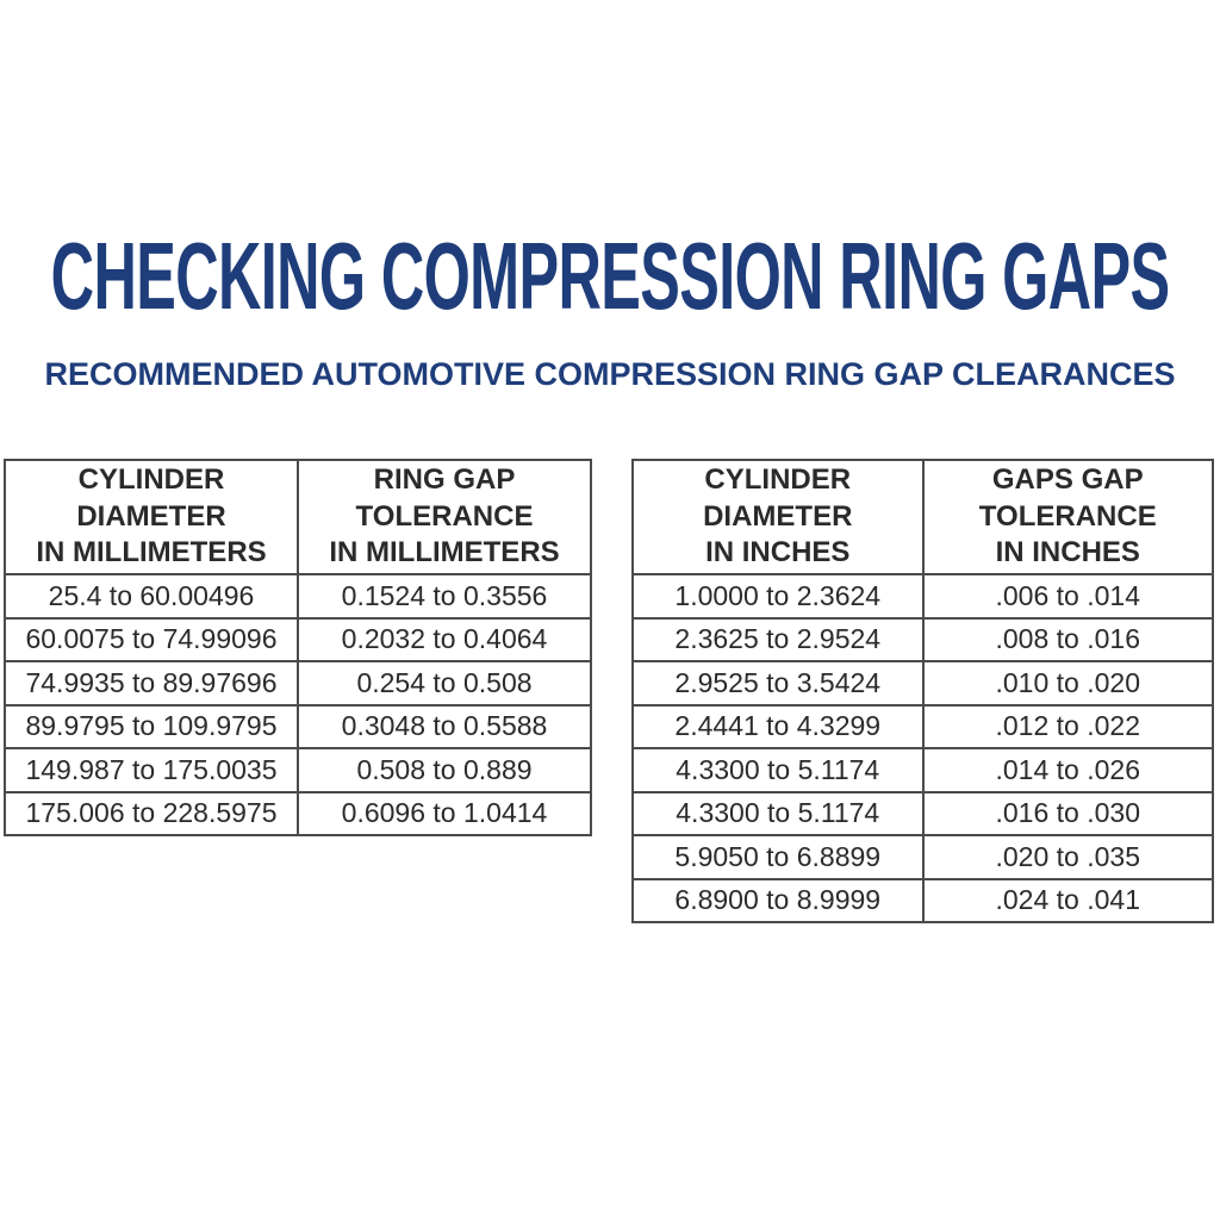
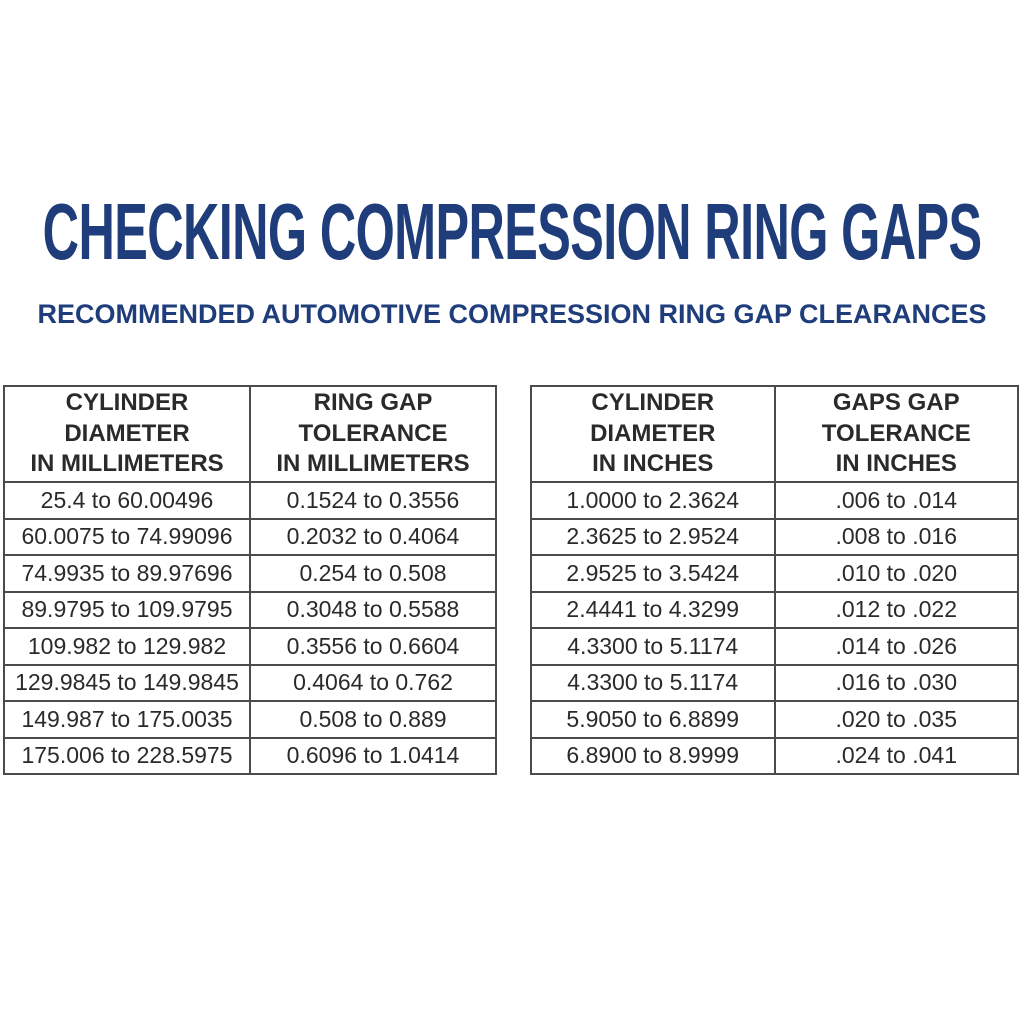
  CHECKING COMPRESSION RING GAPS
  RECOMMENDED AUTOMOTIVE COMPRESSION RING GAP CLEARANCES
  CYLINDER DIAMETER IN MILLIMETERS	RING GAP TOLERANCE IN MILLIMETERS
  25.4 to 60.00496	0.1524 to 0.3556
  60.0075 to 74.99096	0.2032 to 0.4064
  74.9935 to 89.97696	0.254 to 0.508
  89.9795 to 109.9795	0.3048 to 0.5588
+ 109.982 to 129.982	0.3556 to 0.6604
+ 129.9845 to 149.9845	0.4064 to 0.762
  149.987 to 175.0035	0.508 to 0.889
  175.006 to 228.5975	0.6096 to 1.0414
  CYLINDER DIAMETER IN INCHES	GAPS GAP TOLERANCE IN INCHES
  1.0000 to 2.3624	.006 to .014
  2.3625 to 2.9524	.008 to .016
  2.9525 to 3.5424	.010 to .020
  2.4441 to 4.3299	.012 to .022
  4.3300 to 5.1174	.014 to .026
  4.3300 to 5.1174	.016 to .030
  5.9050 to 6.8899	.020 to .035
  6.8900 to 8.9999	.024 to .041
